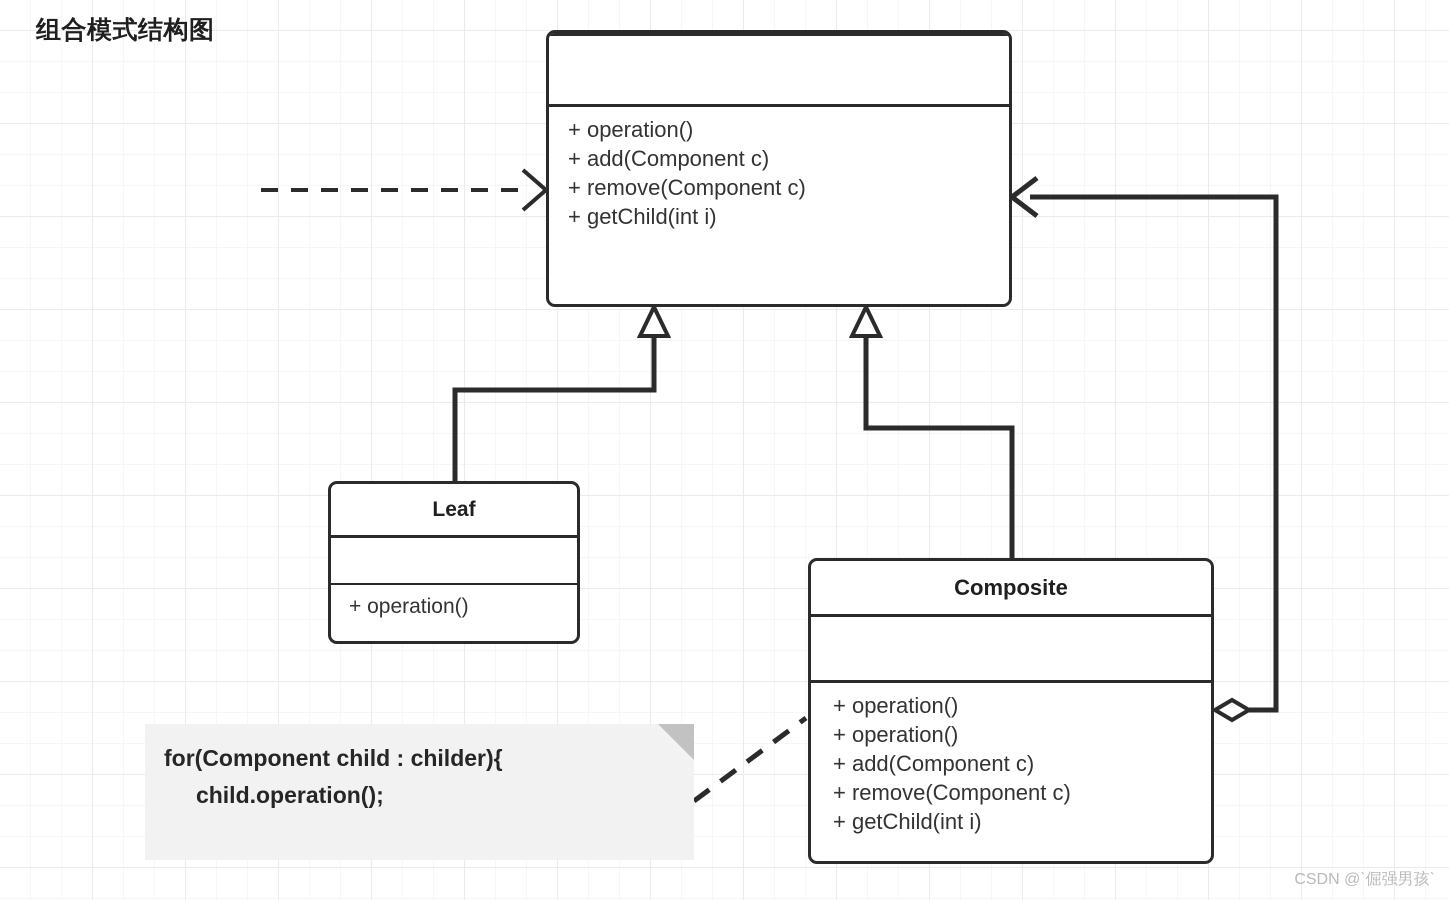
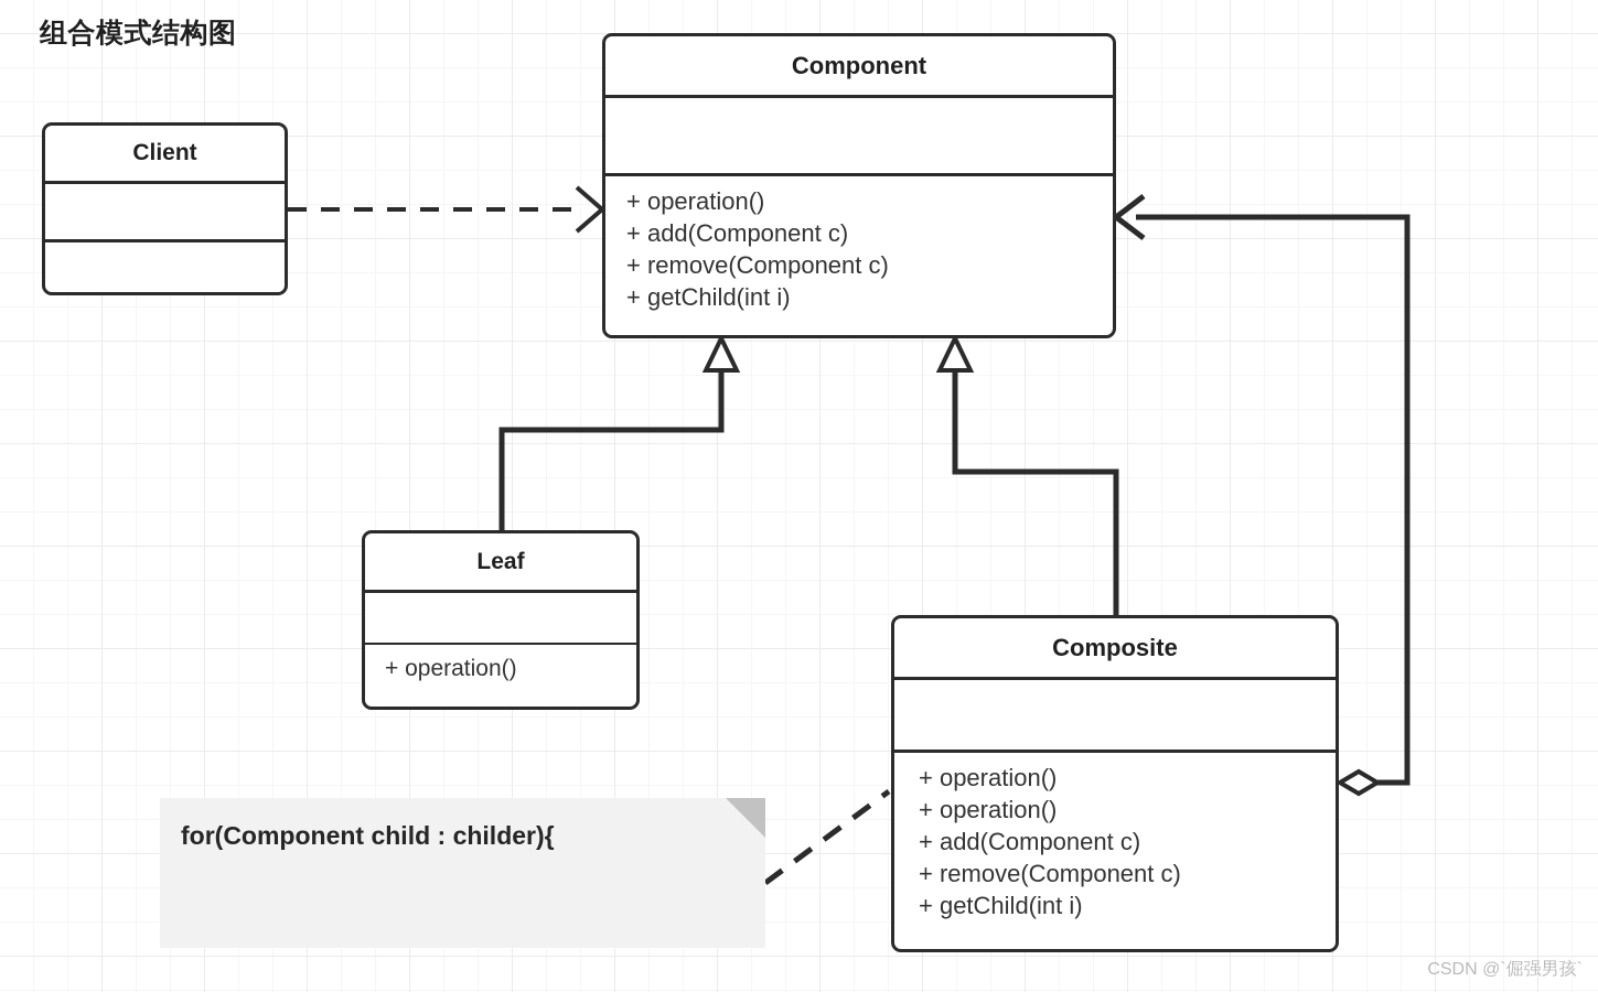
  组合模式结构图
+ Client
+ Component
  + operation()
  + add(Component c)
  + remove(Component c)
  + getChild(int i)
  Leaf
  + operation()
  Composite
  + operation()
  + operation()
  + add(Component c)
  + remove(Component c)
  + getChild(int i)
  for(Component child : childer){
- child.operation();
  CSDN @`倔强男孩`
